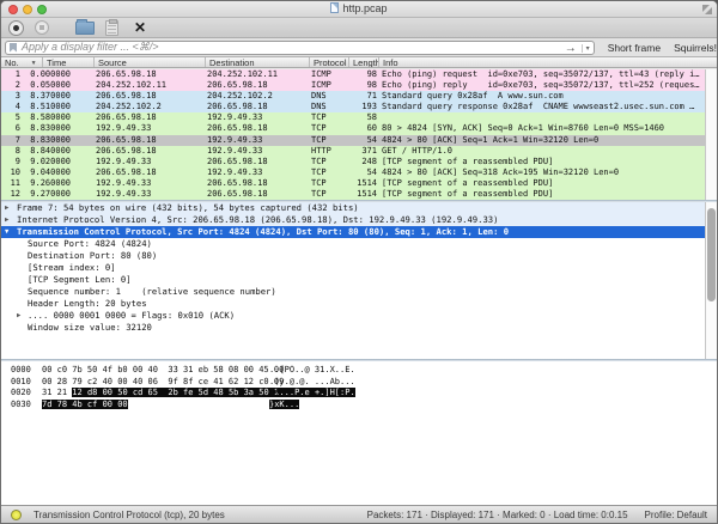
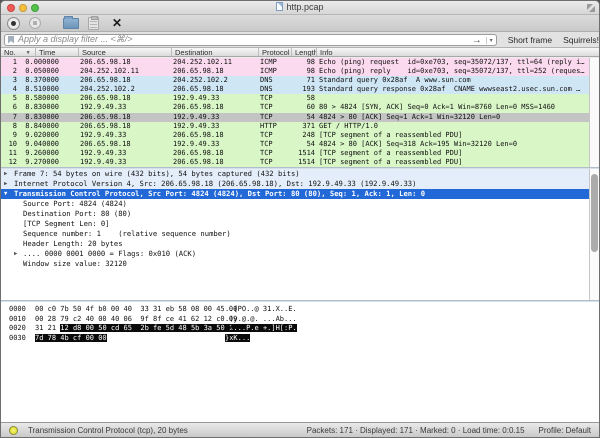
  http.pcap
  ✕
  Apply a display filter ... <⌘/>
  →
  Short frame
  Squirrels!
  No.
  Time
  Source
  Destination
  Protocol
  Length
  Info
  1
  0.000000
  206.65.98.18
  204.252.102.11
  ICMP
  98
- Echo (ping) request id=0xe703, seq=35072/137, ttl=43 (reply i…
+ Echo (ping) request id=0xe703, seq=35072/137, ttl=64 (reply i…
  2
  0.050000
  204.252.102.11
  206.65.98.18
  ICMP
  98
  Echo (ping) reply id=0xe703, seq=35072/137, ttl=252 (reques…
  3
  8.370000
  206.65.98.18
  204.252.102.2
  DNS
  71
  Standard query 0x28af A www.sun.com
  4
  8.510000
  204.252.102.2
  206.65.98.18
  DNS
  193
  Standard query response 0x28af CNAME wwwseast2.usec.sun.com …
  5
  8.580000
  206.65.98.18
  192.9.49.33
  TCP
  58
  6
  8.830000
  192.9.49.33
  206.65.98.18
  TCP
  60
  80 > 4824 [SYN, ACK] Seq=0 Ack=1 Win=8760 Len=0 MSS=1460
  7
  8.830000
  206.65.98.18
  192.9.49.33
  TCP
  54
  4824 > 80 [ACK] Seq=1 Ack=1 Win=32120 Len=0
  9
  9.020000
  192.9.49.33
  206.65.98.18
  TCP
  248
  [TCP segment of a reassembled PDU]
  10
  9.040000
  206.65.98.18
  192.9.49.33
  TCP
  54
  4824 > 80 [ACK] Seq=318 Ack=195 Win=32120 Len=0
  11
  9.260000
  192.9.49.33
  206.65.98.18
  TCP
  1514
  [TCP segment of a reassembled PDU]
  12
  9.270000
  192.9.49.33
  206.65.98.18
  TCP
  1514
  [TCP segment of a reassembled PDU]
  Frame 7: 54 bytes on wire (432 bits), 54 bytes captured (432 bits)
  Internet Protocol Version 4, Src: 206.65.98.18 (206.65.98.18), Dst: 192.9.49.33 (192.9.49.33)
  Transmission Control Protocol, Src Port: 4824 (4824), Dst Port: 80 (80), Seq: 1, Ack: 1, Len: 0
  Source Port: 4824 (4824)
  Destination Port: 80 (80)
- [Stream index: 0]
  [TCP Segment Len: 0]
  Sequence number: 1 (relative sequence number)
  Header Length: 20 bytes
  .... 0000 0001 0000 = Flags: 0x010 (ACK)
  Window size value: 32120
  0000
  00 c0 7b 50 4f b0 00 40 33 31 eb 58 08 00 45 00
  ..{PO..@ 31.X..E.
  0010
  00 28 79 c2 40 00 40 06 9f 8f ce 41 62 12 c0 09
  .(y.@.@. ...Ab...
  0020
  31 21 12 d8 00 50 cd 65 2b fe 5d 48 5b 3a 50 1
  1!...P.e +.]H[:P.
  0030
  7d 78 4b cf 00 00
  }xK...
  Transmission Control Protocol (tcp), 20 bytes
  Packets: 171 · Displayed: 171 · Marked: 0 · Load time: 0:0.15
  Profile: Default
